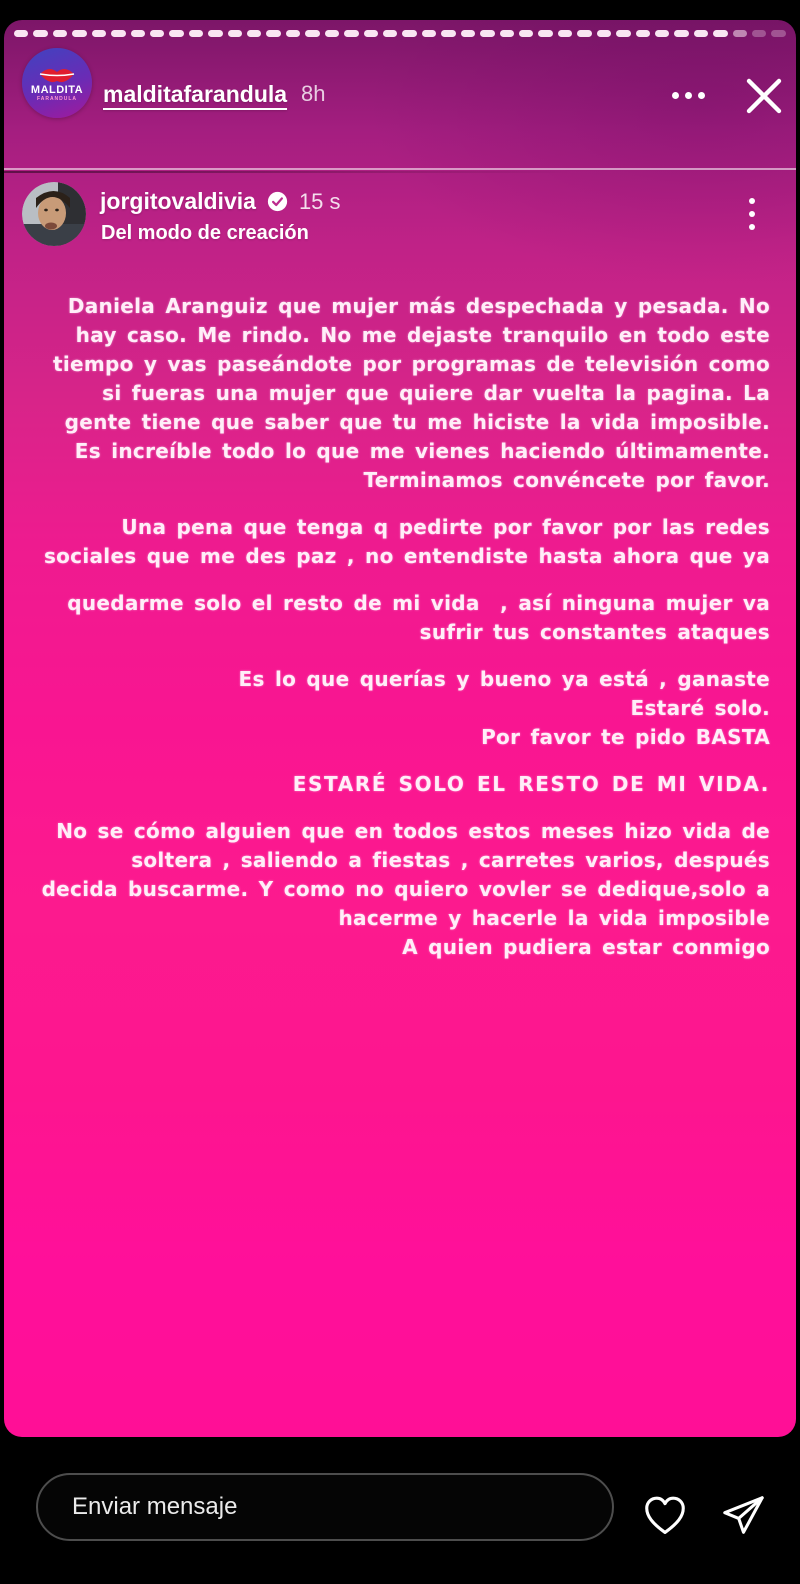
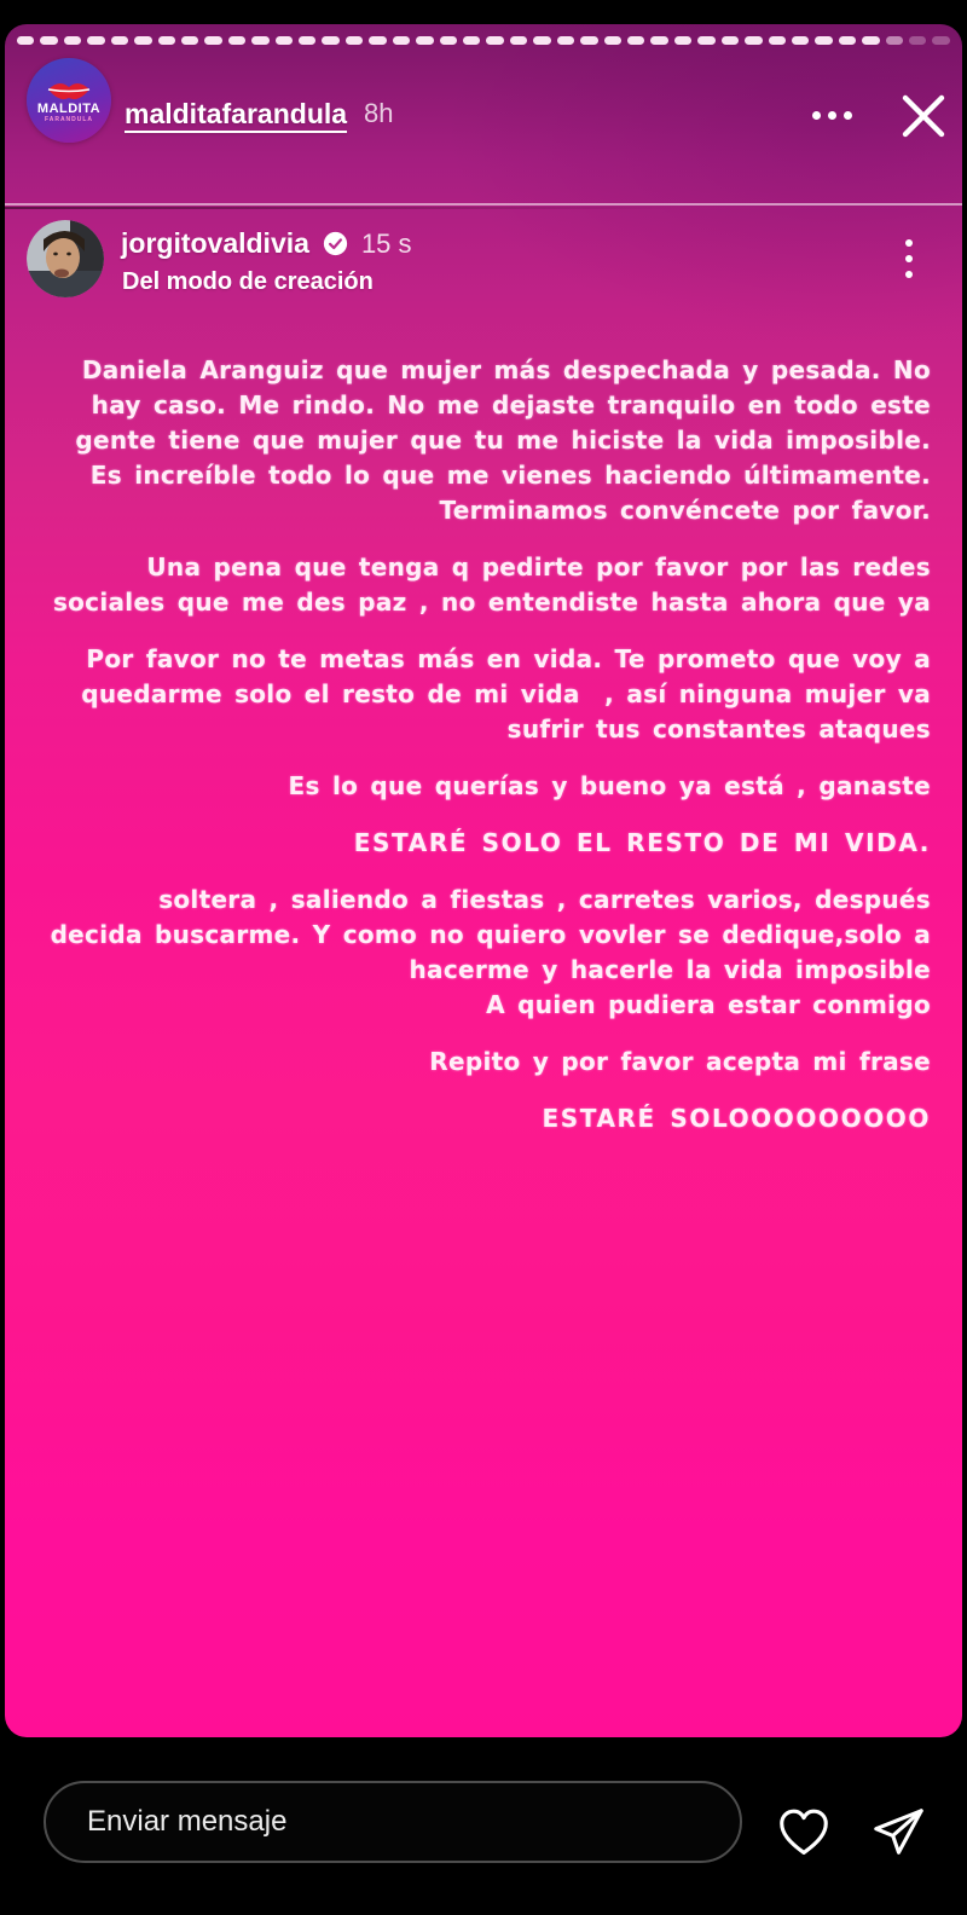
  MALDITA
  malditafarandula
  8h
  jorgitovaldivia
  15 s
  Del modo de creación
  Daniela Aranguiz que mujer más despechada y pesada. No
  hay caso. Me rindo. No me dejaste tranquilo en todo este
- tiempo y vas paseándote por programas de televisión como
- si fueras una mujer que quiere dar vuelta la pagina. La
- gente tiene que saber que tu me hiciste la vida imposible.
+ gente tiene que mujer que tu me hiciste la vida imposible.
  Es increíble todo lo que me vienes haciendo últimamente.
  Terminamos convéncete por favor.
  Una pena que tenga q pedirte por favor por las redes
  sociales que me des paz , no entendiste hasta ahora que ya
+ Por favor no te metas más en vida. Te prometo que voy a
  quedarme solo el resto de mi vida , así ninguna mujer va
  sufrir tus constantes ataques
  Es lo que querías y bueno ya está , ganaste
- Estaré solo.
- Por favor te pido BASTA
  ESTARÉ SOLO EL RESTO DE MI VIDA.
- No se cómo alguien que en todos estos meses hizo vida de
  soltera , saliendo a fiestas , carretes varios, después
  decida buscarme. Y como no quiero vovler se dedique,solo a
  hacerme y hacerle la vida imposible
  A quien pudiera estar conmigo
+ Repito y por favor acepta mi frase
+ ESTARÉ SOLOOOOOOOOO
  Enviar mensaje
